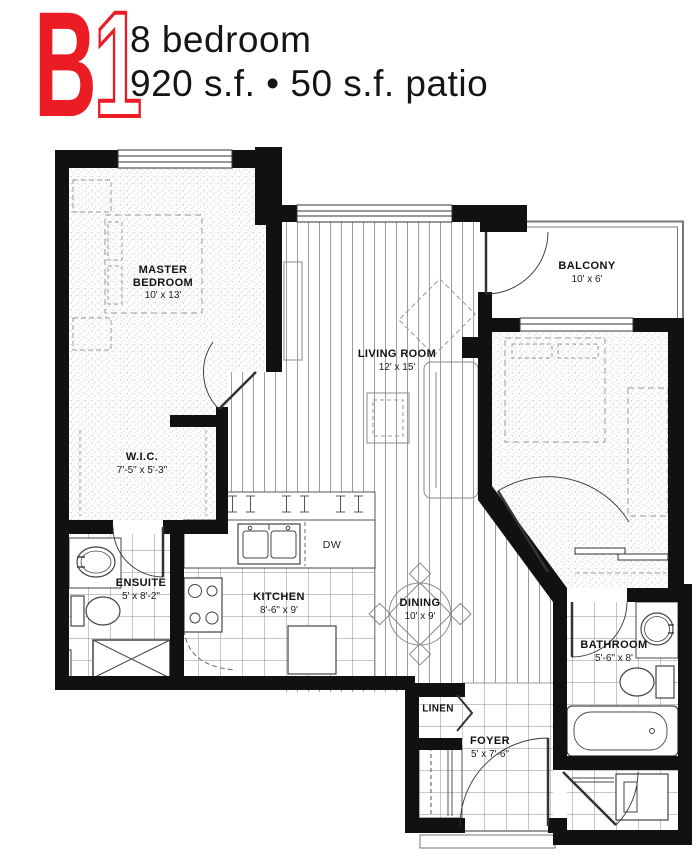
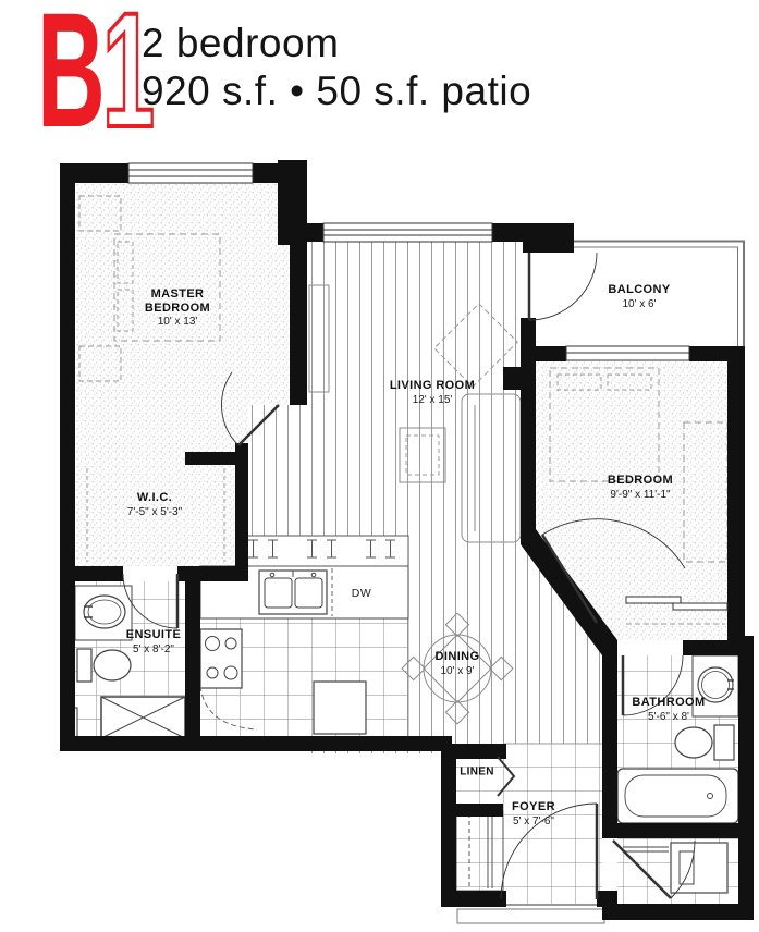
  B
  1
- 8 bedroom
+ 2 bedroom
  920 s.f. • 50 s.f. patio
  MASTER BEDROOM
  10' x 13'
  W.I.C.
  7'-5" x 5'-3"
  ENSUITE
  5' x 8'-2"
- KITCHEN
- 8'-6" x 9'
  LIVING ROOM
  12' x 15'
  DINING
  10' x 9'
  BALCONY
  10' x 6'
+ BEDROOM
+ 9'-9" x 11'-1"
  BATHROOM
  5'-6" x 8'
  FOYER
  5' x 7'-6"
  LINEN
  DW
